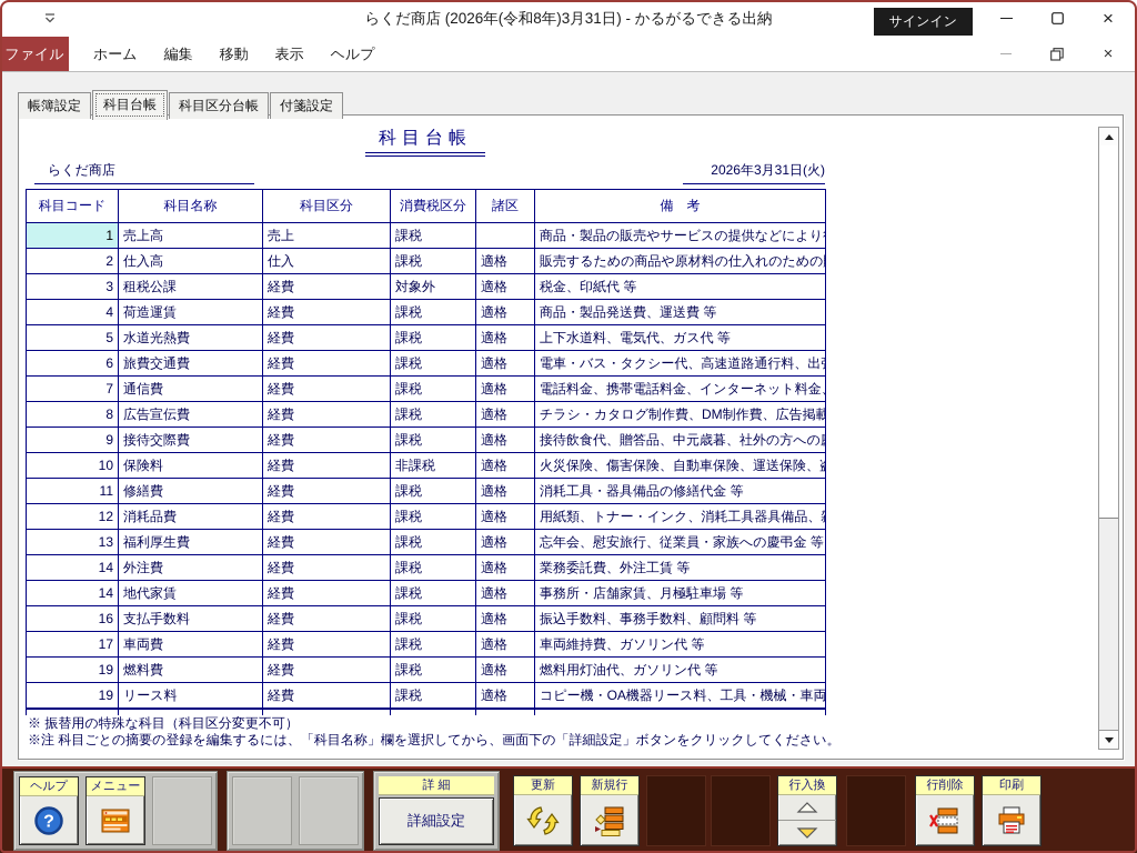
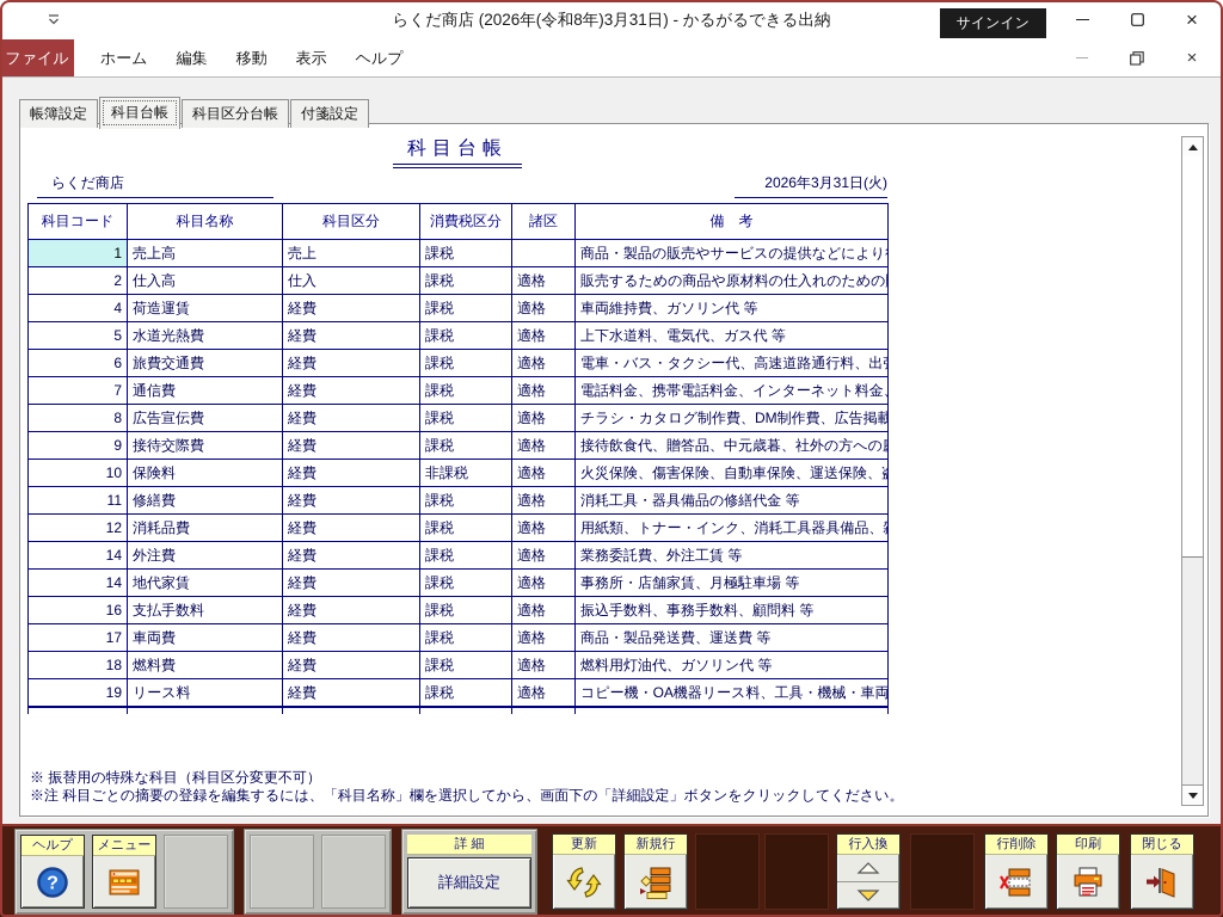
  らくだ商店 (2026年(令和8年)3月31日) - かるがるできる出納
  サインイン
  ×
  ファイル
  ホーム
  編集
  移動
  表示
  ヘルプ
  ×
  帳簿設定
  科目台帳
  科目区分台帳
  付箋設定
  科目台帳
  らくだ商店
  2026年3月31日(火)
  科目コード	科目名称	科目区分	消費税区分	諸区	備 考
  1	売上高	売上	課税		商品・製品の販売やサービスの提供などにより
  2	仕入高	仕入	課税	適格	販売するための商品や原材料の仕入れのための
- 3	租税公課	経費	対象外	適格	税金、印紙代 等
- 4	荷造運賃	経費	課税	適格	商品・製品発送費、運送費 等
+ 4	荷造運賃	経費	課税	適格	車両維持費、ガソリン代 等
  5	水道光熱費	経費	課税	適格	上下水道料、電気代、ガス代 等
  6	旅費交通費	経費	課税	適格	電車・バス・タクシー代、高速道路通行料、出
  7	通信費	経費	課税	適格	電話料金、携帯電話料金、インターネット料金
  8	広告宣伝費	経費	課税	適格	チラシ・カタログ制作費、DM制作費、広告掲載
  9	接待交際費	経費	課税	適格	接待飲食代、贈答品、中元歳暮、社外の方への
  10	保険料	経費	非課税	適格	火災保険、傷害保険、自動車保険、運送保険、
  11	修繕費	経費	課税	適格	消耗工具・器具備品の修繕代金 等
  12	消耗品費	経費	課税	適格	用紙類、トナー・インク、消耗工具器具備品、
- 13	福利厚生費	経費	課税	適格	忘年会、慰安旅行、従業員・家族への慶弔金 等
  14	外注費	経費	課税	適格	業務委託費、外注工賃 等
  14	地代家賃	経費	課税	適格	事務所・店舗家賃、月極駐車場 等
  16	支払手数料	経費	課税	適格	振込手数料、事務手数料、顧問料 等
- 17	車両費	経費	課税	適格	車両維持費、ガソリン代 等
+ 17	車両費	経費	課税	適格	商品・製品発送費、運送費 等
- 19	燃料費	経費	課税	適格	燃料用灯油代、ガソリン代 等
+ 18	燃料費	経費	課税	適格	燃料用灯油代、ガソリン代 等
  19	リース料	経費	課税	適格	コピー機・OA機器リース料、工具・機械・車両
  ※ 振替用の特殊な科目（科目区分変更不可）
  ※注 科目ごとの摘要の登録を編集するには、「科目名称」欄を選択してから、画面下の「詳細設定」ボタンをクリックしてください。
  ヘルプ
  ?
  メニュー
  詳 細
  詳細設定
  更新
  新規行
  行入換
  行削除
  印刷
+ 閉じる
